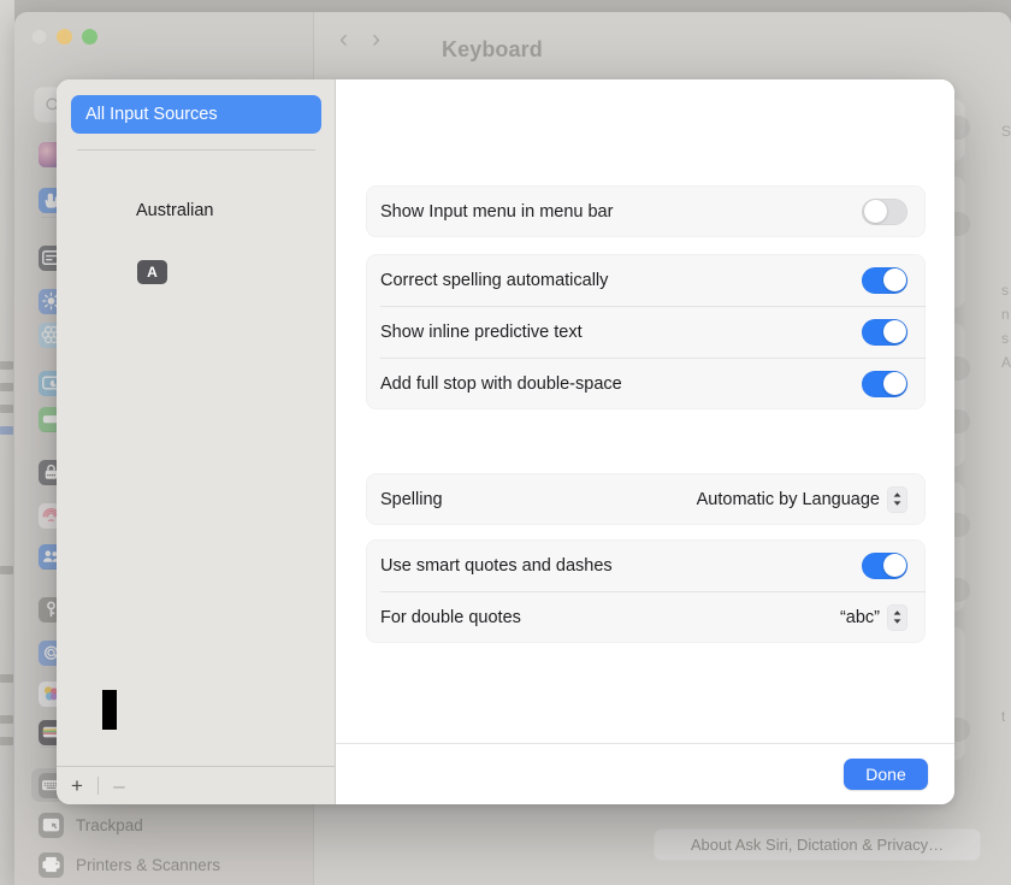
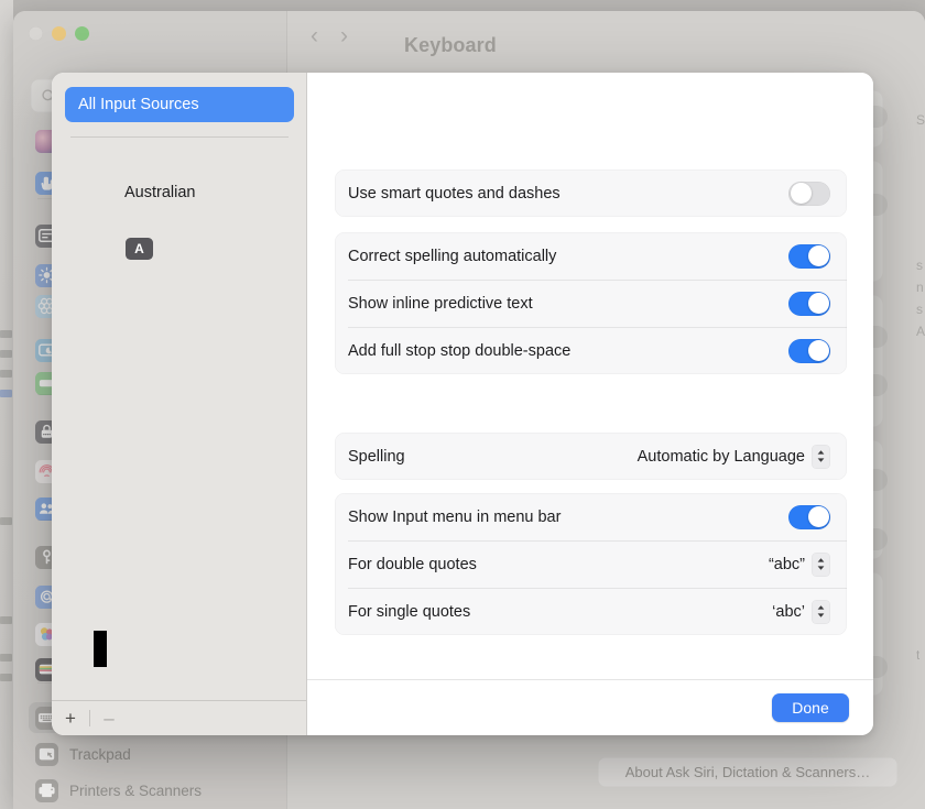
  ‹
  ›
  Keyboard
  Trackpad
  Printers & Scanners
  S
  s
  n
  s
  A
  t
- About Ask Siri, Dictation & Privacy…
+ About Ask Siri, Dictation & Scanners…
  All Input Sources
  A
  Australian
  +
  –
- Show Input menu in menu bar
+ Use smart quotes and dashes
  Correct spelling automatically
  Show inline predictive text
- Add full stop with double-space
+ Add full stop stop double-space
  Spelling
  Automatic by Language
- Use smart quotes and dashes
+ Show Input menu in menu bar
  For double quotes
  “abc”
+ For single quotes
+ ‘abc’
  Done
